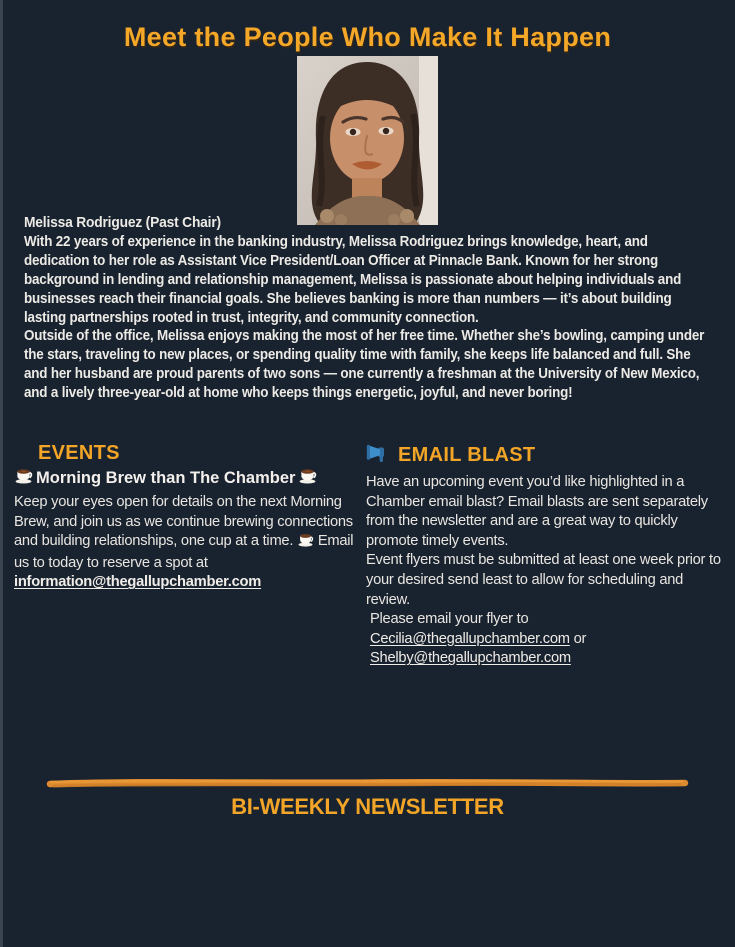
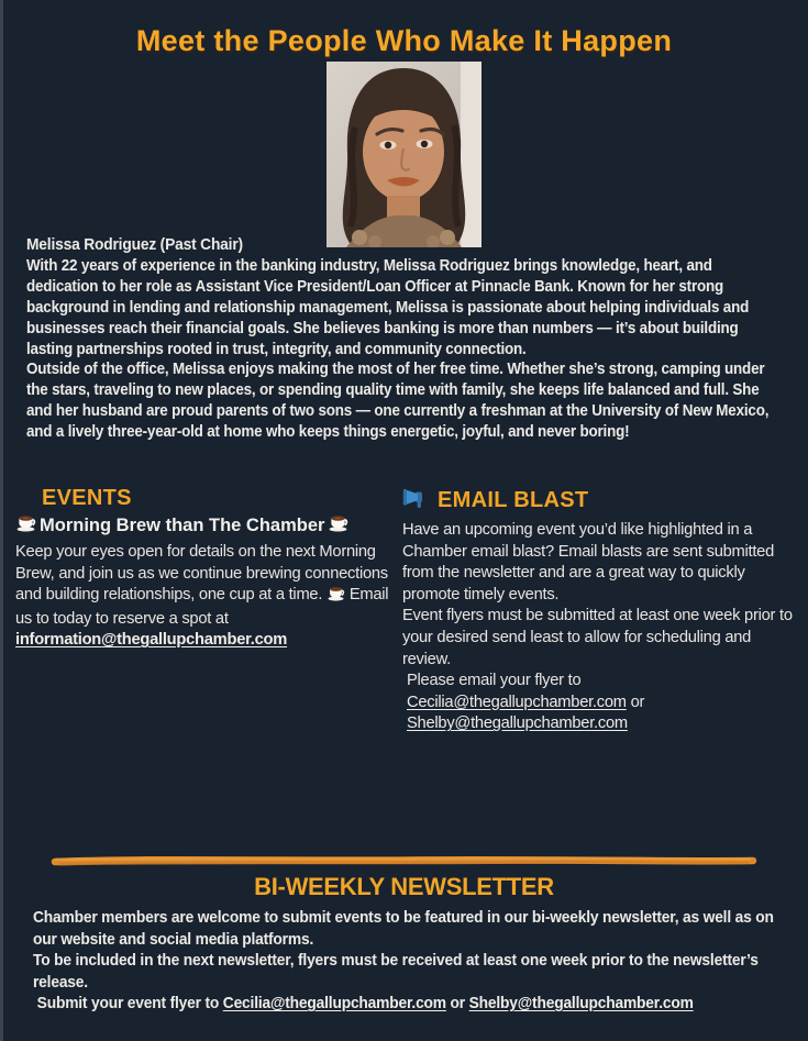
  Meet the People Who Make It Happen
  Melissa Rodriguez (Past Chair)
  With 22 years of experience in the banking industry, Melissa Rodriguez brings knowledge, heart, and dedication to her role as Assistant Vice President/Loan Officer at Pinnacle Bank. Known for her strong background in lending and relationship management, Melissa is passionate about helping individuals and businesses reach their financial goals. She believes banking is more than numbers — it’s about building lasting partnerships rooted in trust, integrity, and community connection.
- Outside of the office, Melissa enjoys making the most of her free time. Whether she’s bowling, camping under the stars, traveling to new places, or spending quality time with family, she keeps life balanced and full. She and her husband are proud parents of two sons — one currently a freshman at the University of New Mexico, and a lively three-year-old at home who keeps things energetic, joyful, and never boring!
+ Outside of the office, Melissa enjoys making the most of her free time. Whether she’s strong, camping under the stars, traveling to new places, or spending quality time with family, she keeps life balanced and full. She and her husband are proud parents of two sons — one currently a freshman at the University of New Mexico, and a lively three-year-old at home who keeps things energetic, joyful, and never boring!
  EVENTS
  Morning Brew than The Chamber
  Keep your eyes open for details on the next Morning Brew, and join us as we continue brewing connections and building relationships, one cup at a time. Email us to today to reserve a spot at information@thegallupchamber.com
  EMAIL BLAST
- Have an upcoming event you’d like highlighted in a Chamber email blast? Email blasts are sent separately from the newsletter and are a great way to quickly promote timely events.
+ Have an upcoming event you’d like highlighted in a Chamber email blast? Email blasts are sent submitted from the newsletter and are a great way to quickly promote timely events.
  Event flyers must be submitted at least one week prior to your desired send least to allow for scheduling and review.
  Please email your flyer to Cecilia@thegallupchamber.com or Shelby@thegallupchamber.com
  BI-WEEKLY NEWSLETTER
+ Chamber members are welcome to submit events to be featured in our bi-weekly newsletter, as well as on our website and social media platforms.
+ To be included in the next newsletter, flyers must be received at least one week prior to the newsletter’s release.
+ Submit your event flyer to Cecilia@thegallupchamber.com or Shelby@thegallupchamber.com
